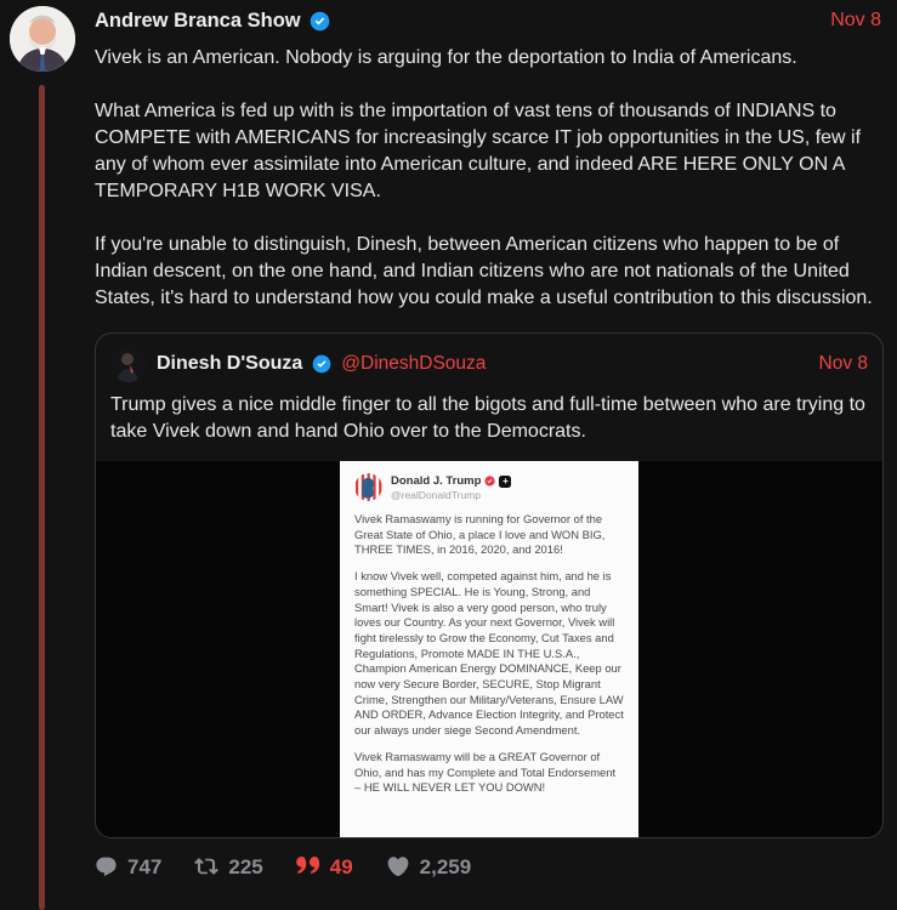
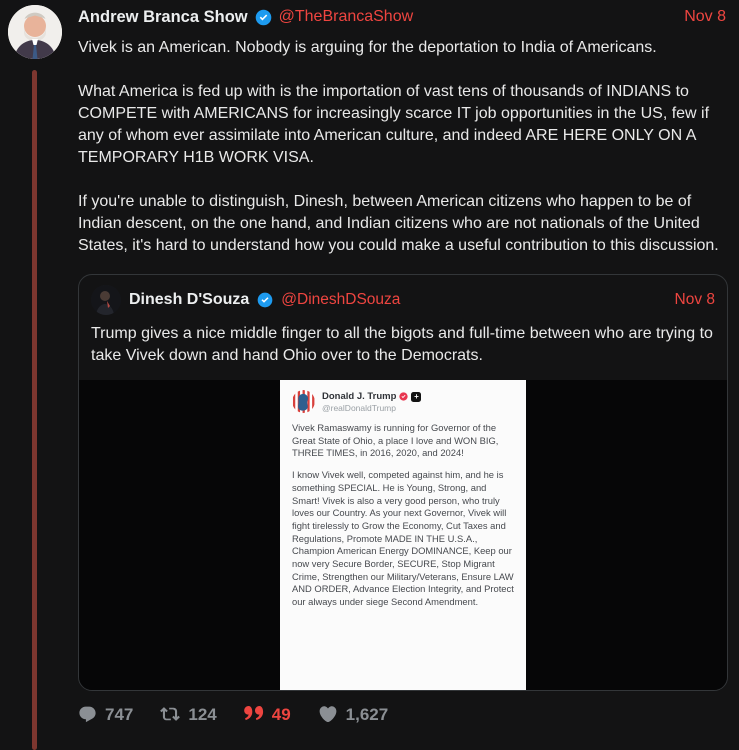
  Andrew Branca Show
+ @TheBrancaShow
  Nov 8
  Vivek is an American. Nobody is arguing for the deportation to India of Americans.
  What America is fed up with is the importation of vast tens of thousands of INDIANS to COMPETE with AMERICANS for increasingly scarce IT job opportunities in the US, few if any of whom ever assimilate into American culture, and indeed ARE HERE ONLY ON A TEMPORARY H1B WORK VISA.
  If you're unable to distinguish, Dinesh, between American citizens who happen to be of Indian descent, on the one hand, and Indian citizens who are not nationals of the United States, it's hard to understand how you could make a useful contribution to this discussion.
  Dinesh D'Souza
  @DineshDSouza
  Nov 8
  Trump gives a nice middle finger to all the bigots and full-time between who are trying to take Vivek down and hand Ohio over to the Democrats.
  Donald J. Trump
  +
  @realDonaldTrump
- Vivek Ramaswamy is running for Governor of the Great State of Ohio, a place I love and WON BIG, THREE TIMES, in 2016, 2020, and 2016!
+ Vivek Ramaswamy is running for Governor of the Great State of Ohio, a place I love and WON BIG, THREE TIMES, in 2016, 2020, and 2024!
  I know Vivek well, competed against him, and he is something SPECIAL. He is Young, Strong, and Smart! Vivek is also a very good person, who truly loves our Country. As your next Governor, Vivek will fight tirelessly to Grow the Economy, Cut Taxes and Regulations, Promote MADE IN THE U.S.A., Champion American Energy DOMINANCE, Keep our now very Secure Border, SECURE, Stop Migrant Crime, Strengthen our Military/Veterans, Ensure LAW AND ORDER, Advance Election Integrity, and Protect our always under siege Second Amendment.
- Vivek Ramaswamy will be a GREAT Governor of Ohio, and has my Complete and Total Endorsement – HE WILL NEVER LET YOU DOWN!
  747
- 225
+ 124
  49
- 2,259
+ 1,627
